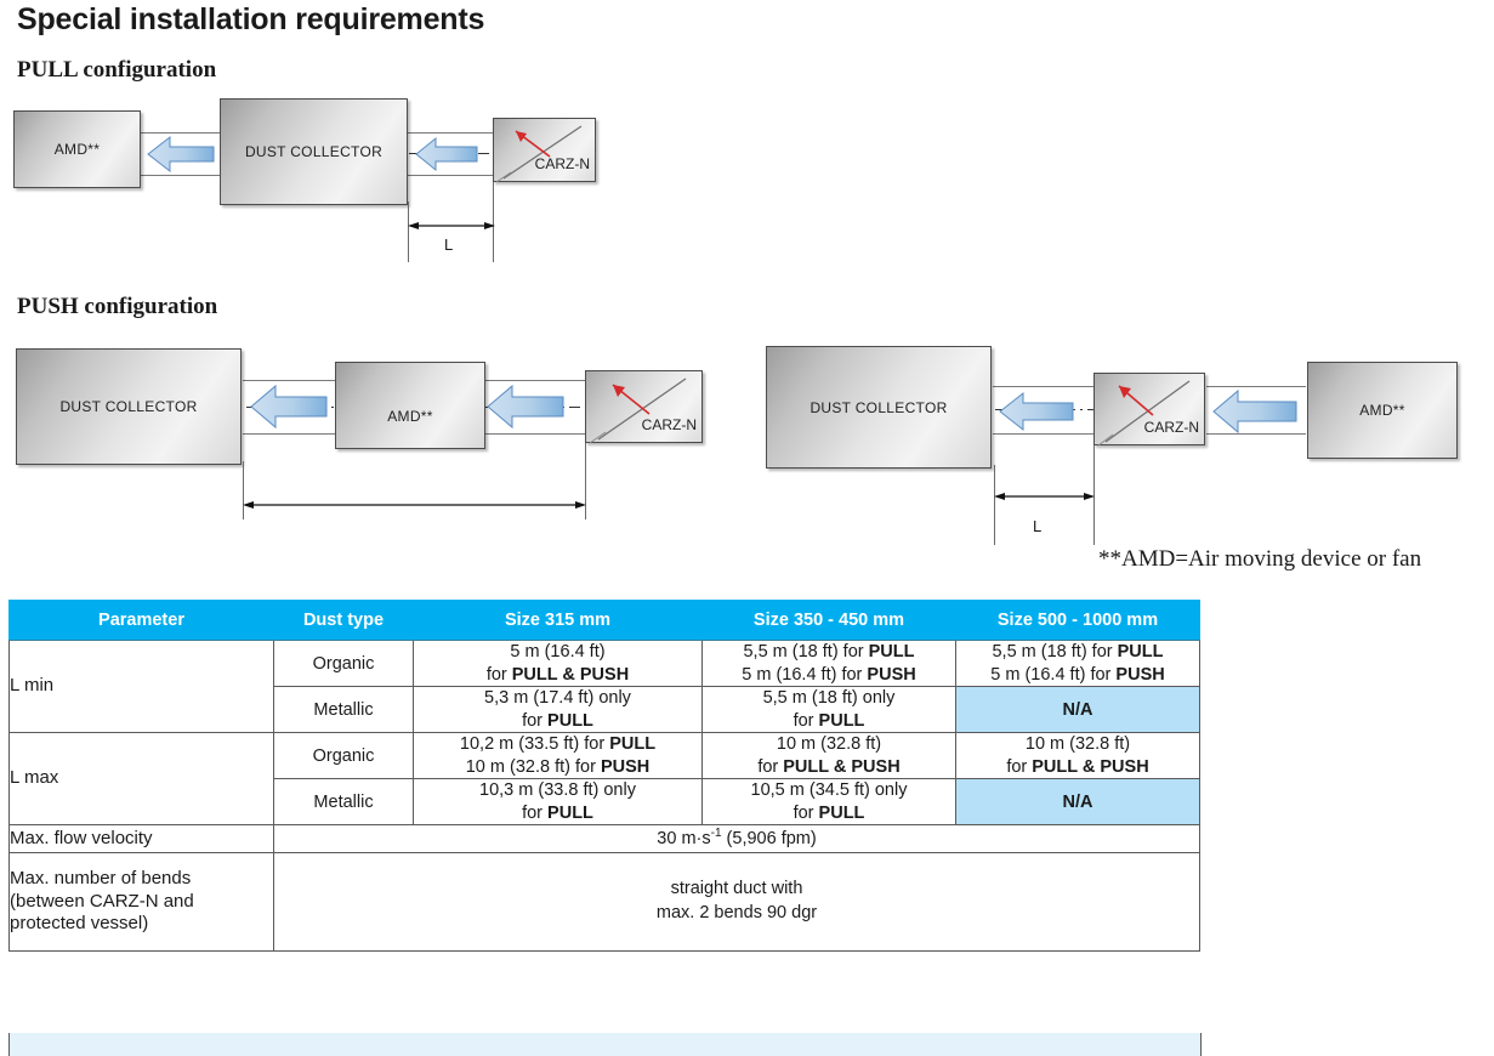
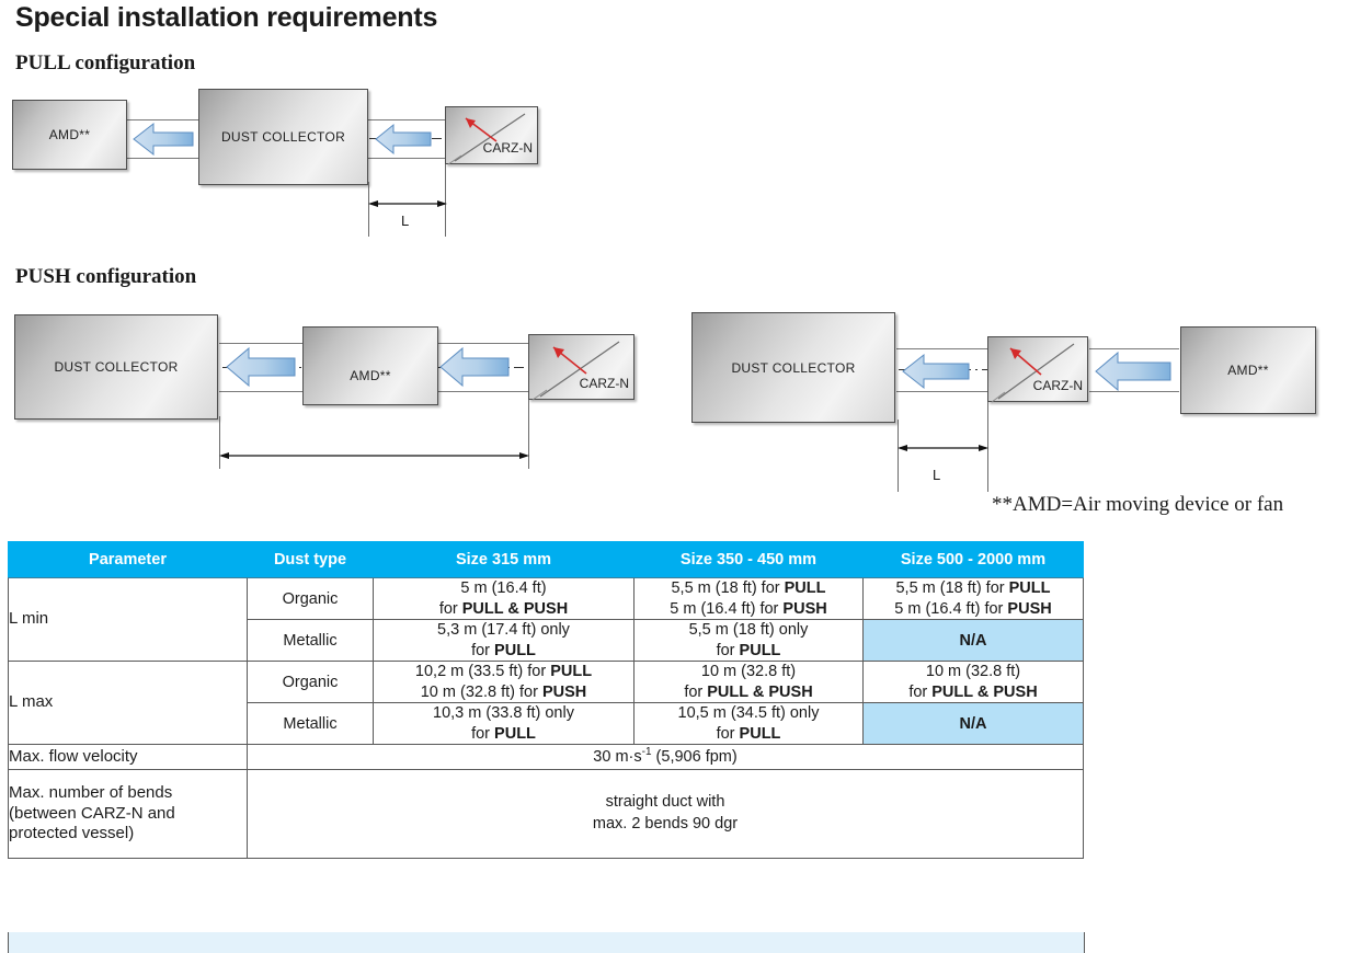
  Special installation requirements
  PULL configuration
  PUSH configuration
  **AMD=Air moving device or fan
  AMD**
  DUST COLLECTOR
  CARZ-N
  L
  DUST COLLECTOR
  AMD**
  CARZ-N
  DUST COLLECTOR
  CARZ-N
  AMD**
  L
- Parameter	Dust type	Size 315 mm	Size 350 - 450 mm	Size 500 - 1000 mm
+ Parameter	Dust type	Size 315 mm	Size 350 - 450 mm	Size 500 - 2000 mm
  L min	Organic	5 m (16.4 ft) for PULL & PUSH	5,5 m (18 ft) for PULL 5 m (16.4 ft) for PUSH	5,5 m (18 ft) for PULL 5 m (16.4 ft) for PUSH
  Metallic	5,3 m (17.4 ft) only for PULL	5,5 m (18 ft) only for PULL	N/A
  L max	Organic	10,2 m (33.5 ft) for PULL 10 m (32.8 ft) for PUSH	10 m (32.8 ft) for PULL & PUSH	10 m (32.8 ft) for PULL & PUSH
  Metallic	10,3 m (33.8 ft) only for PULL	10,5 m (34.5 ft) only for PULL	N/A
  Max. flow velocity	30 m·s-1 (5,906 fpm)
  Max. number of bends (between CARZ-N and protected vessel)	straight duct with max. 2 bends 90 dgr
